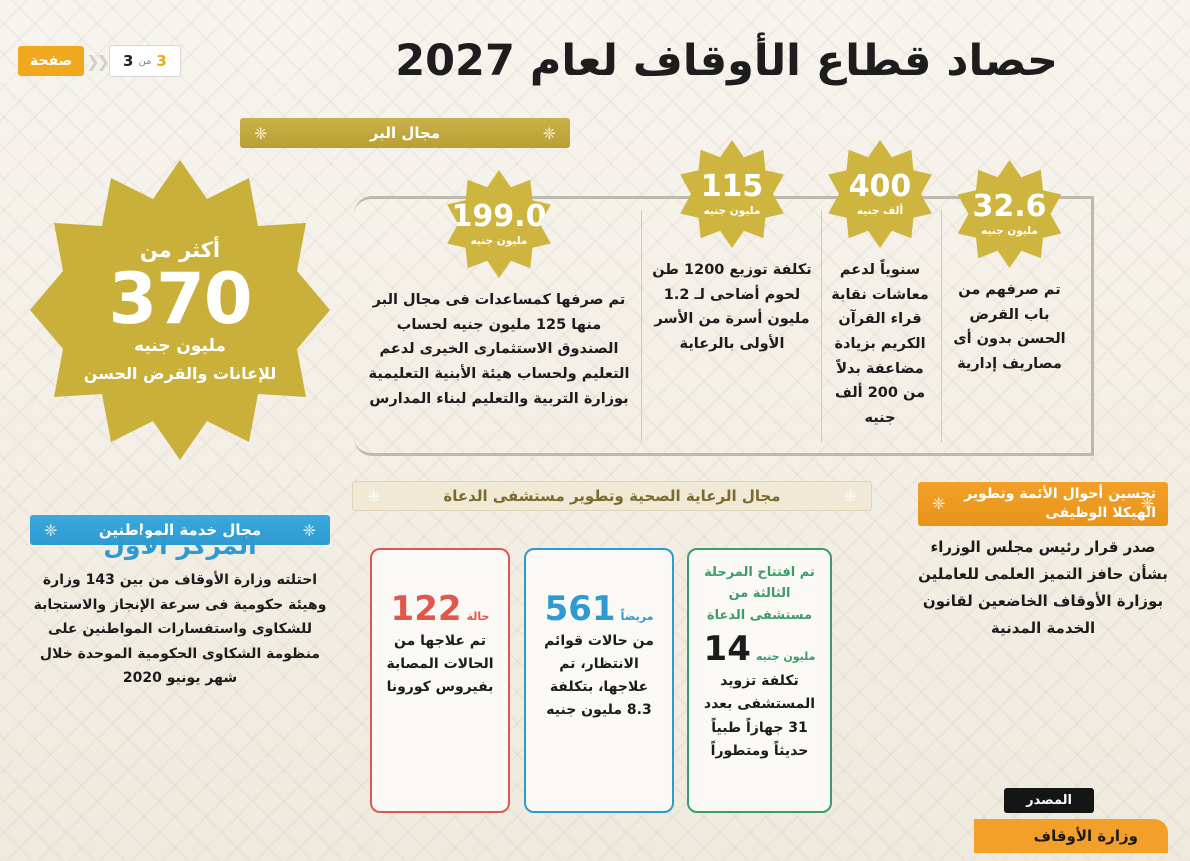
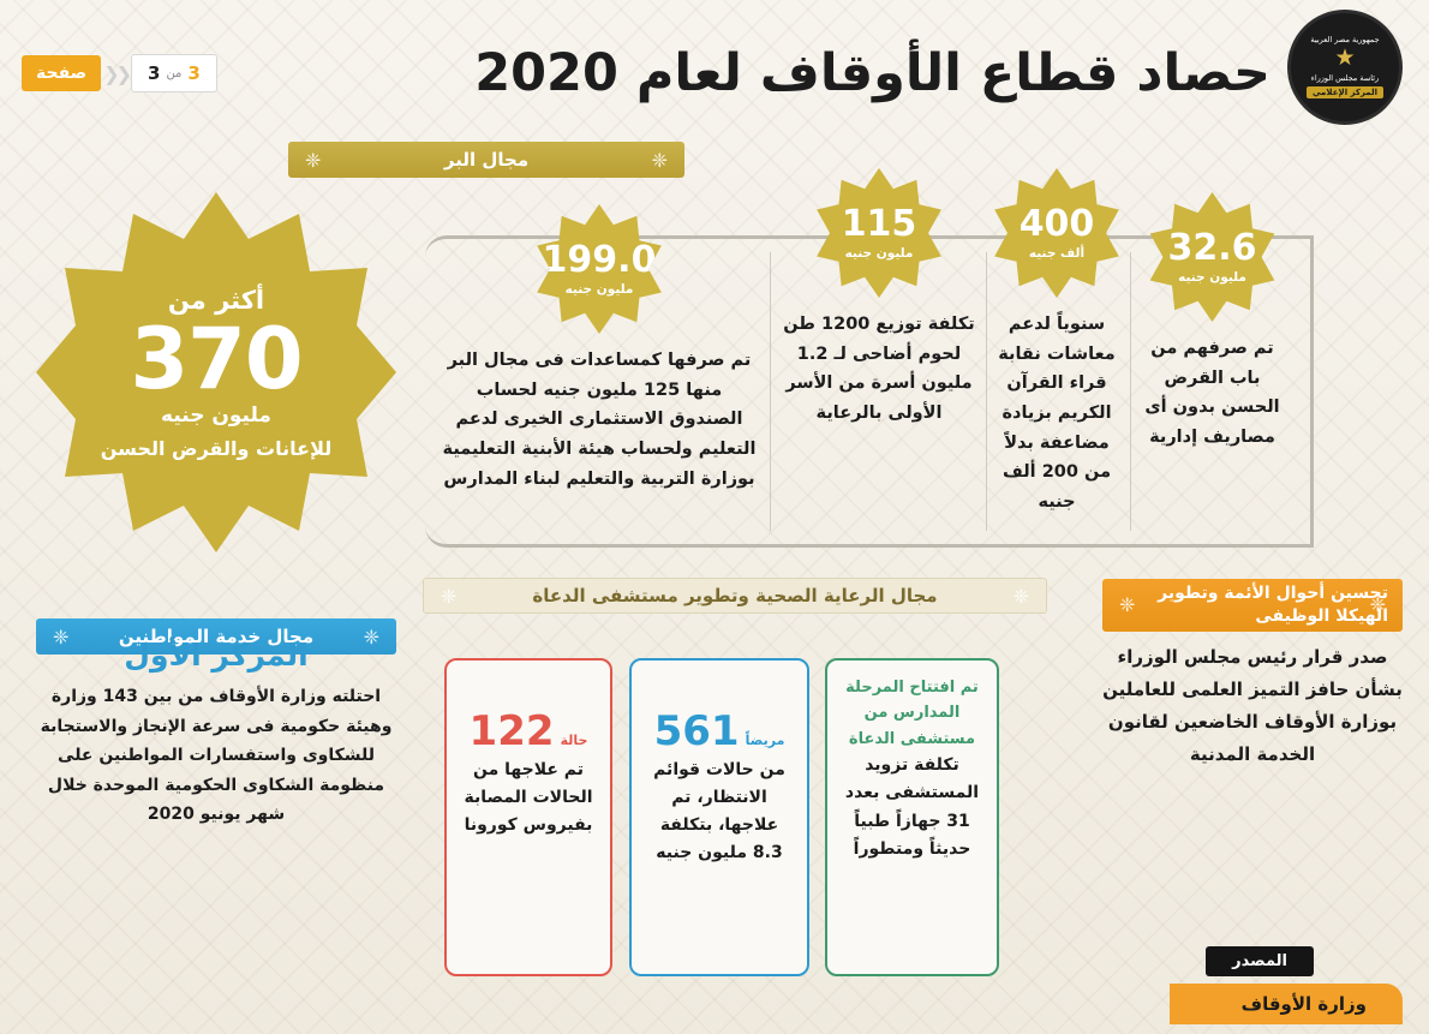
+ جمهورية مصر العربية
+ ★
+ رئاسة مجلس الوزراء
+ المركز الإعلامي
- حصاد قطاع الأوقاف لعام 2027
+ حصاد قطاع الأوقاف لعام 2020
  3
  من
  3
  ❮❮
  صفحة
  مجال البر
  32.6
  مليون جنيه
  تم صرفهم من باب القرض الحسن بدون أى مصاريف إدارية
  400
  ألف جنيه
  سنوياً لدعم معاشات نقابة قراء القرآن الكريم بزيادة مضاعفة بدلاً من 200 ألف جنيه
  115
  مليون جنيه
  تكلفة توزيع 1200 طن لحوم أضاحى لـ 1.2 مليون أسرة من الأسر الأولى بالرعاية
  199.0
  مليون جنيه
  تم صرفها كمساعدات فى مجال البر منها 125 مليون جنيه لحساب الصندوق الاستثمارى الخيرى لدعم التعليم ولحساب هيئة الأبنية التعليمية بوزارة التربية والتعليم لبناء المدارس
  أكثر من
  370
  مليون جنيه
  للإعانات والقرض الحسن
  مجال الرعاية الصحية وتطوير مستشفى الدعاة
  تحسين أحوال الأئمة وتطوير الهيكلا الوظيفى
  مجال خدمة المواطنين
  صدر قرار رئيس مجلس الوزراء بشأن حافز التميز العلمى للعاملين بوزارة الأوقاف الخاضعين لقانون الخدمة المدنية
- تم افتتاح المرحلة الثالثة من مستشفى الدعاة
+ تم افتتاح المرحلة المدارس من مستشفى الدعاة
- مليون جنيه 14
  تكلفة تزويد المستشفى بعدد 31 جهازاً طبياً حديثاً ومتطوراً
  مريضاً 561
  من حالات قوائم الانتظار، تم علاجها، بتكلفة 8.3 مليون جنيه
  حالة 122
  تم علاجها من الحالات المصابة بفيروس كورونا
  المركز الأول
  احتلته وزارة الأوقاف من بين 143 وزارة وهيئة حكومية فى سرعة الإنجاز والاستجابة للشكاوى واستفسارات المواطنين على منظومة الشكاوى الحكومية الموحدة خلال شهر يونيو 2020
  المصدر
  وزارة الأوقاف
